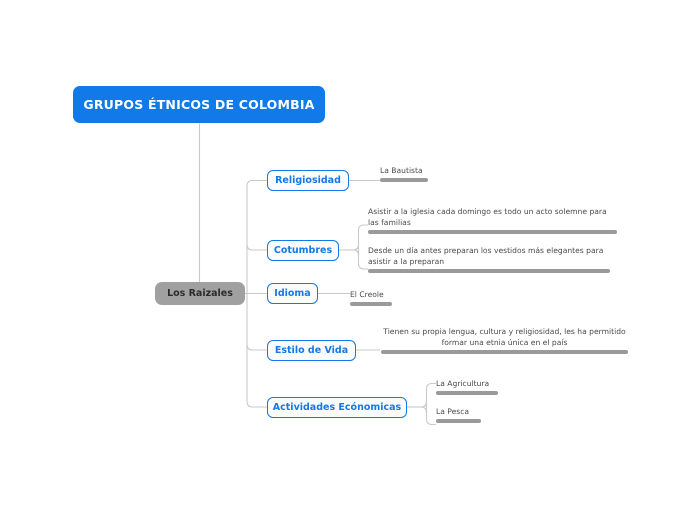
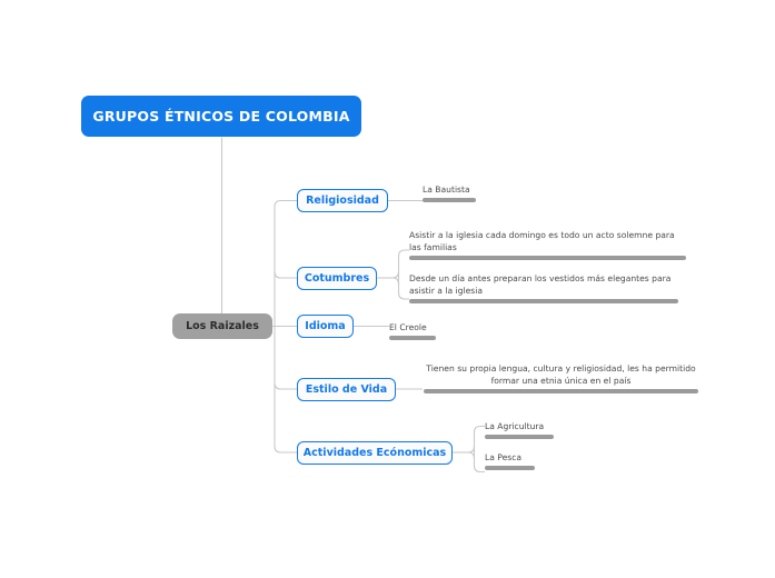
  GRUPOS ÉTNICOS DE COLOMBIA
  Los Raizales
  Religiosidad
  La Bautista
  Cotumbres
  Asistir a la iglesia cada domingo es todo un acto solemne para las familias
- Desde un día antes preparan los vestidos más elegantes para asistir a la preparan
+ Desde un día antes preparan los vestidos más elegantes para asistir a la iglesia
  Idioma
  El Creole
  Estilo de Vida
  Tienen su propia lengua, cultura y religiosidad, les ha permitido formar una etnia única en el país
  Actividades Ecónomicas
  La Agricultura
  La Pesca
